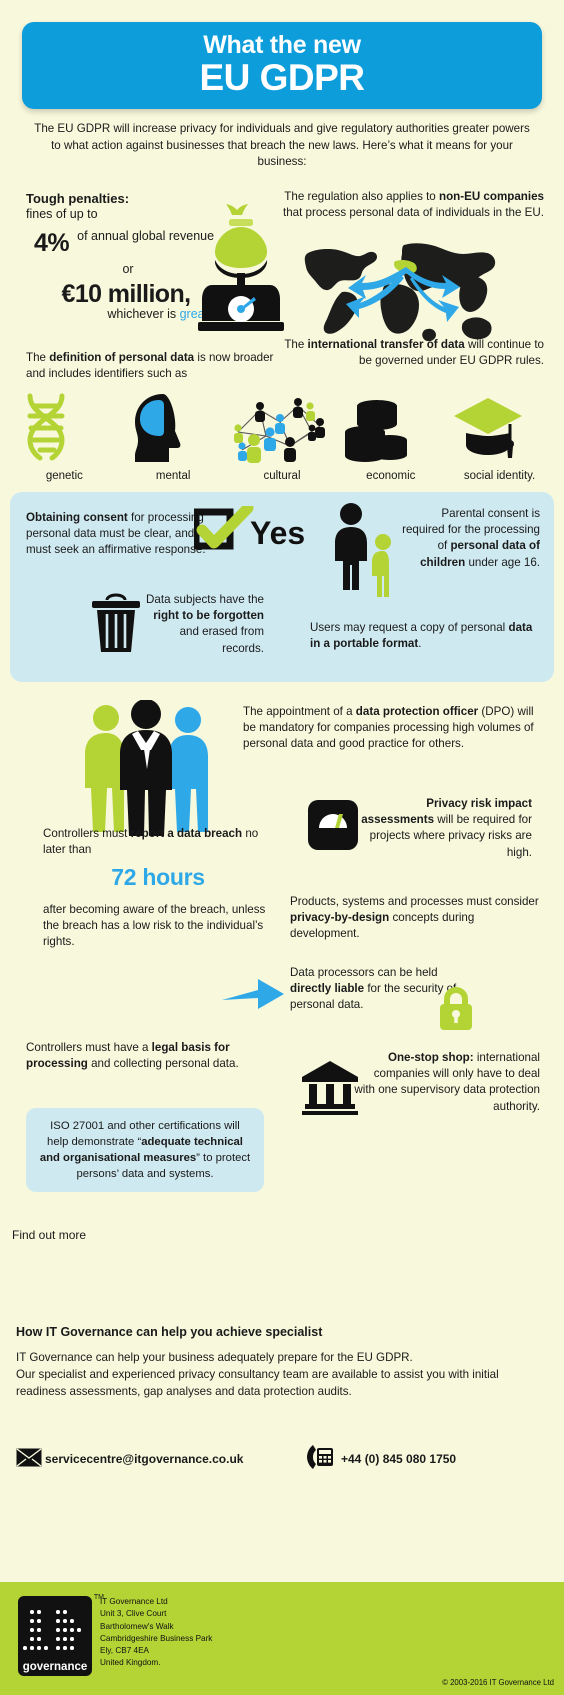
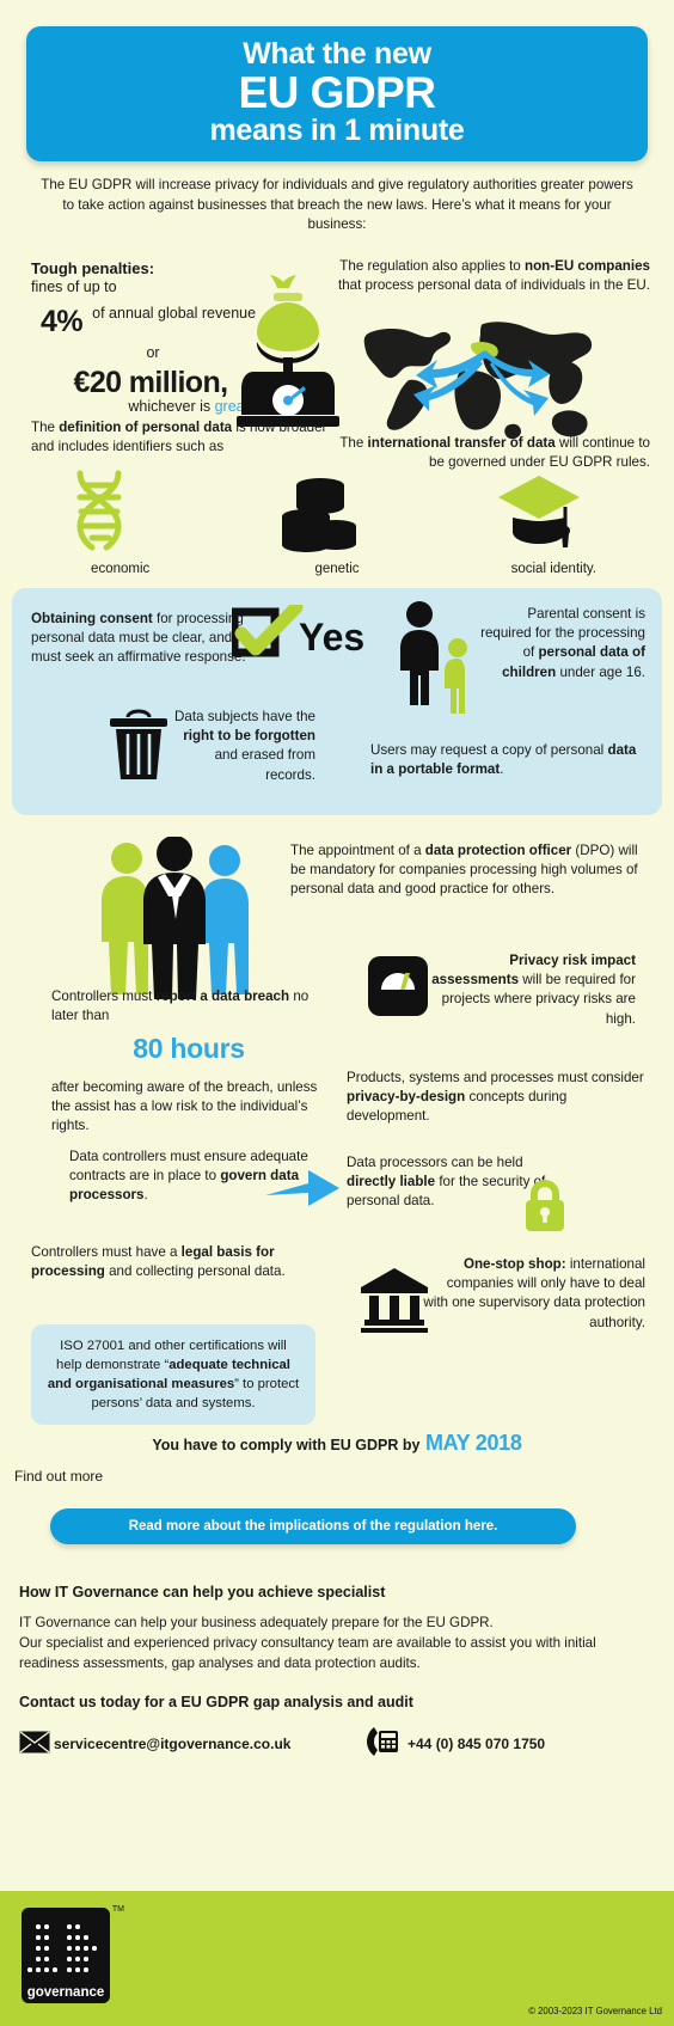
  What the new
  EU GDPR
+ means in 1 minute
- The EU GDPR will increase privacy for individuals and give regulatory authorities greater powers to what action against businesses that breach the new laws. Here’s what it means for your business:
+ The EU GDPR will increase privacy for individuals and give regulatory authorities greater powers to take action against businesses that breach the new laws. Here’s what it means for your business:
  Tough penalties:
  fines of up to
  4%
  of annual global revenue
  or
- €10 million,
+ €20 million,
  whichever is grea
  The regulation also applies to non-EU companies that process personal data of individuals in the EU.
  The international transfer of data will continue to be governed under EU GDPR rules.
  The definition of personal data is now broader and includes identifiers such as
- genetic
+ economic
- mental
- cultural
- economic
+ genetic
  social identity.
  Obtaining consent for processig personal data must be clear, and must seek an affirmative response.
  Yes
  Parental consent is required for the processing of personal data of children under age 16.
  Data subjects have the right to be forgotten and erased from records.
  Users may request a copy of personal data in a portable format.
  The appointment of a data protection officer (DPO) will be mandatory for companies processing high volumes of personal data and good practice for others.
  Privacy risk impact assessments will be required for projects where privacy risks are high.
  Controllers must report a data breach no later than
- 72 hours
+ 80 hours
- after becoming aware of the breach, unless the breach has a low risk to the individual’s rights.
+ after becoming aware of the breach, unless the assist has a low risk to the individual’s rights.
  Products, systems and processes must consider privacy-by-design concepts during development.
+ Data controllers must ensure adequate contracts are in place to govern data processors.
  Data processors can be held directly liable for the security personal data.
  Controllers must have a legal basis for processing and collecting personal data.
  One-stop shop: international companies will only have to deal with one supervisory data protection authority.
  ISO 27001 and other certifications will help demonstrate “adequate technical and organisational measures” to protect persons’ data and systems.
+ You have to comply with EU GDPR by MAY 2018
  Find out more
+ Read more about the implications of the regulation here.
  How IT Governance can help you achieve specialist
  IT Governance can help your business adequately prepare for the EU GDPR.
  Our specialist and experienced privacy consultancy team are available to assist you with initial readiness assessments, gap analyses and data protection audits.
+ Contact us today for a EU GDPR gap analysis and audit
  servicecentre@itgovernance.co.uk
- +44 (0) 845 080 1750
+ +44 (0) 845 070 1750
  governance
- IT Governance Ltd
- Unit 3, Clive Court
- Bartholomew's Walk
- Cambridgeshire Business Park
- Ely, CB7 4EA
- United Kingdom.
- © 2003-2016 IT Governance Ltd
+ © 2003-2023 IT Governance Ltd
